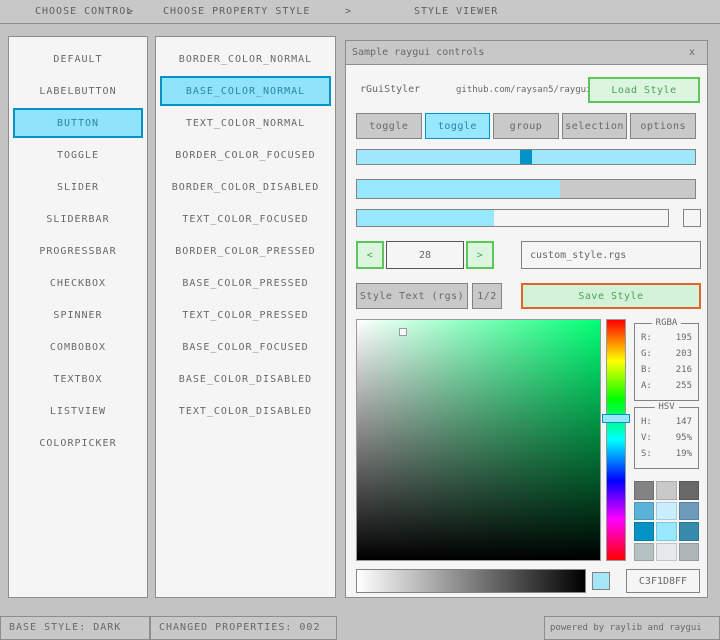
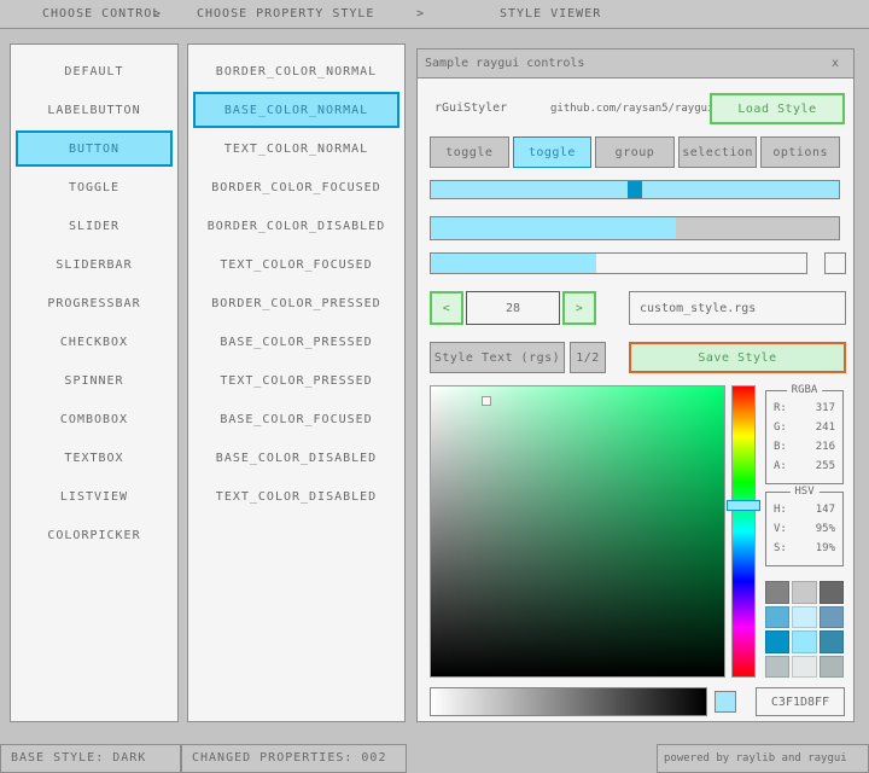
  CHOOSE CONTROL
  >
  CHOOSE PROPERTY STYLE
  >
  STYLE VIEWER
  DEFAULT
  LABELBUTTON
  BUTTON
  TOGGLE
  SLIDER
  SLIDERBAR
  PROGRESSBAR
  CHECKBOX
  SPINNER
  COMBOBOX
  TEXTBOX
  LISTVIEW
  COLORPICKER
  BORDER_COLOR_NORMAL
  BASE_COLOR_NORMAL
  TEXT_COLOR_NORMAL
  BORDER_COLOR_FOCUSED
  BORDER_COLOR_DISABLED
  TEXT_COLOR_FOCUSED
  BORDER_COLOR_PRESSED
  BASE_COLOR_PRESSED
  TEXT_COLOR_PRESSED
  BASE_COLOR_FOCUSED
  BASE_COLOR_DISABLED
  TEXT_COLOR_DISABLED
  Sample raygui controls
  x
  rGuiStyler
  github.com/raysan5/raygu
  Load Style
  toggle
  toggle
  group
  selection
  options
  <
  28
  >
  custom_style.rgs
  Style Text (rgs)
  1/2
  Save Style
  RGBA
  R:
- 195
+ 317
  G:
- 203
+ 241
  B:
  216
  A:
  255
  HSV
  H:
  147
  V:
  95%
  S:
  19%
  C3F1D8FF
  BASE STYLE: DARK
  CHANGED PROPERTIES: 002
  powered by raylib and raygui
